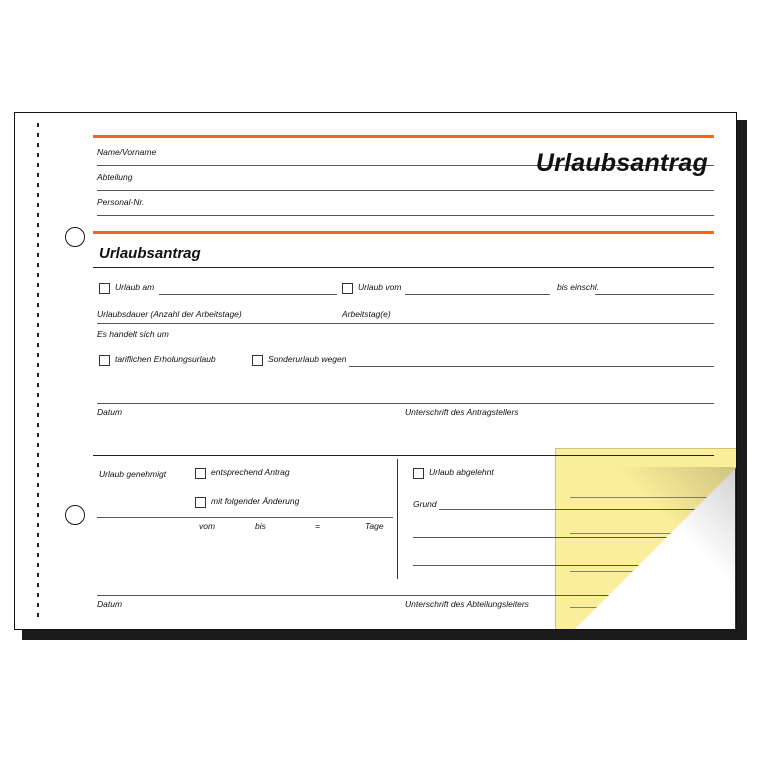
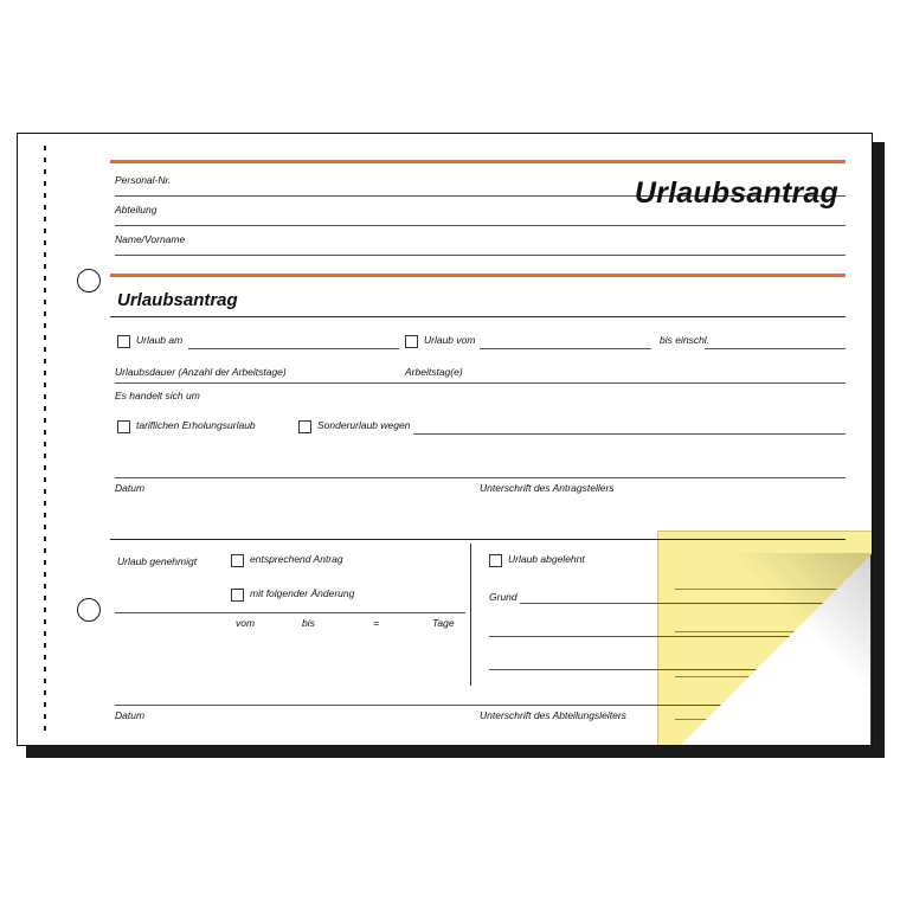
- Name/Vorname
+ Personal-Nr.
  Abteilung
- Personal-Nr.
+ Name/Vorname
  Urlaubsantrag
  Urlaubsantrag
  Urlaub am
  Urlaub vom
  bis einschl.
  Urlaubsdauer (Anzahl der Arbeitstage)
  Arbeitstag(e)
  Es handelt sich um
  tariflichen Erholungsurlaub
  Sonderurlaub wegen
  Datum
  Unterschrift des Antragstellers
  Urlaub genehmigt
  entsprechend Antrag
  mit folgender Änderung
  vom
  bis
  =
  Tage
  Urlaub abgelehnt
  Grund
  Datum
  Unterschrift des Abteilungsleiters
